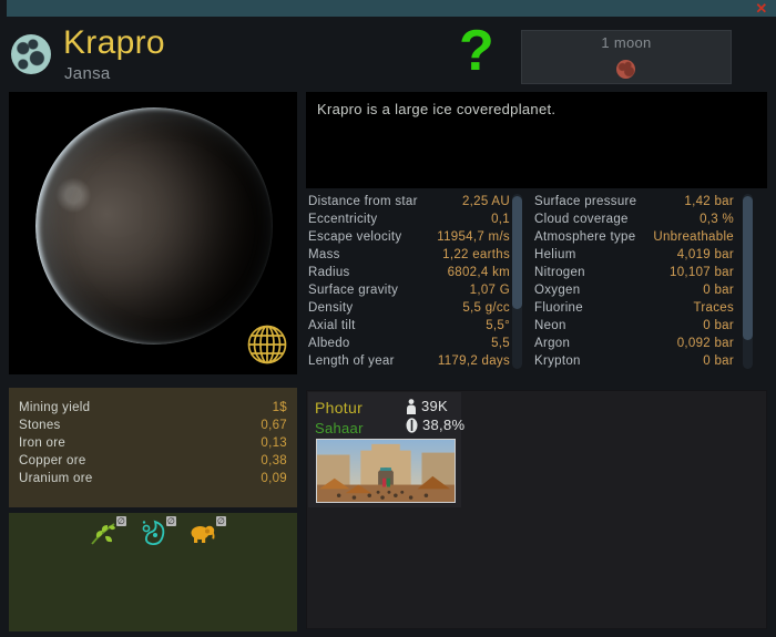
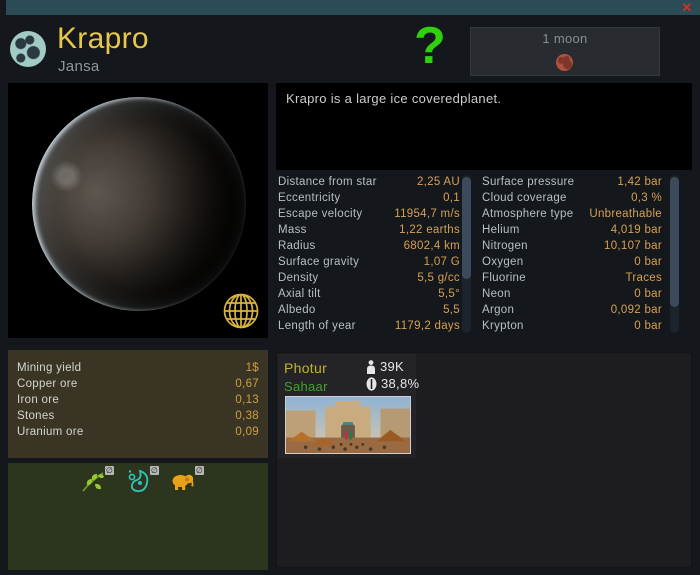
  ✕
  Krapro
  Jansa
  ?
  1 moon
  Krapro is a large ice coveredplanet.
  Distance from star
  2,25 AU
  Eccentricity
  0,1
  Escape velocity
  11954,7 m/s
  Mass
  1,22 earths
  Radius
  6802,4 km
  Surface gravity
  1,07 G
  Density
  5,5 g/cc
  Axial tilt
  5,5°
  Albedo
  5,5
  Length of year
  1179,2 days
  Surface pressure
  1,42 bar
  Cloud coverage
  0,3 %
  Atmosphere type
  Unbreathable
  Helium
  4,019 bar
  Nitrogen
  10,107 bar
  Oxygen
  0 bar
  Fluorine
  Traces
  Neon
  0 bar
  Argon
  0,092 bar
  Krypton
  0 bar
  Mining yield
  1$
- Stones
+ Copper ore
  0,67
  Iron ore
  0,13
- Copper ore
+ Stones
  0,38
  Uranium ore
  0,09
  ∅
  ∅
  ∅
  Photur
  Sahaar
  39K
  38,8%
